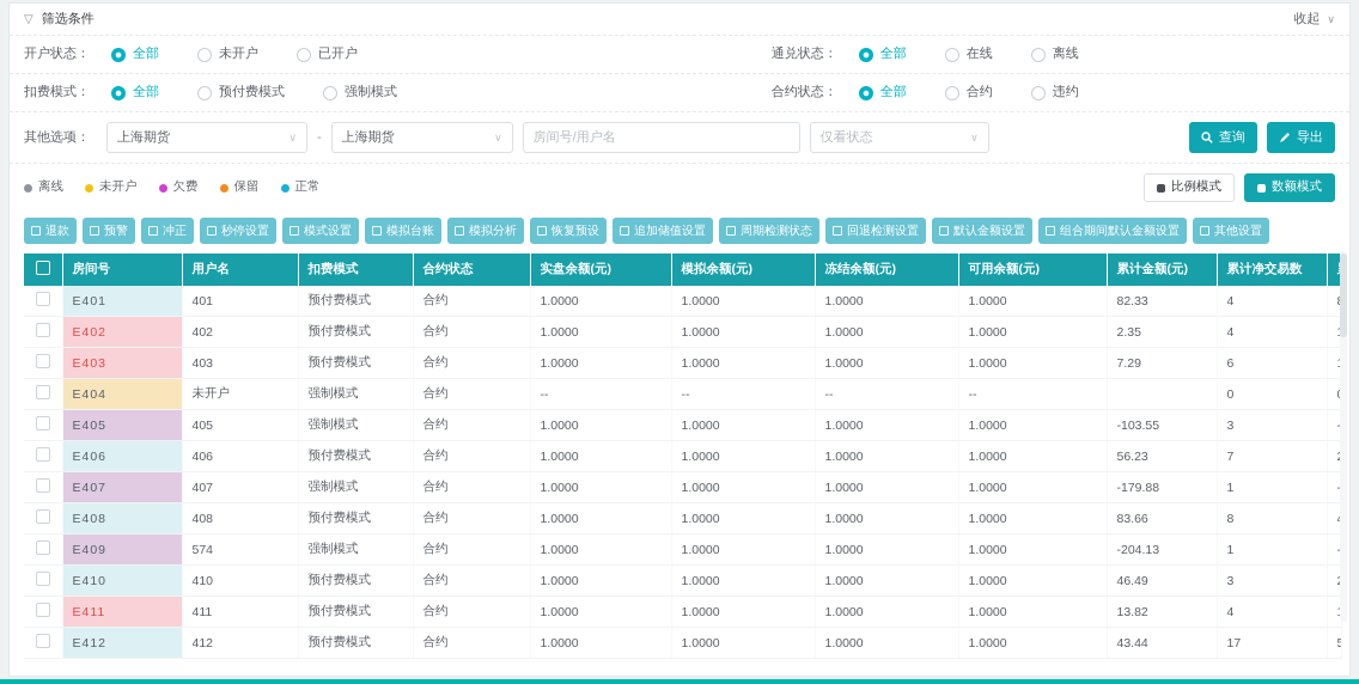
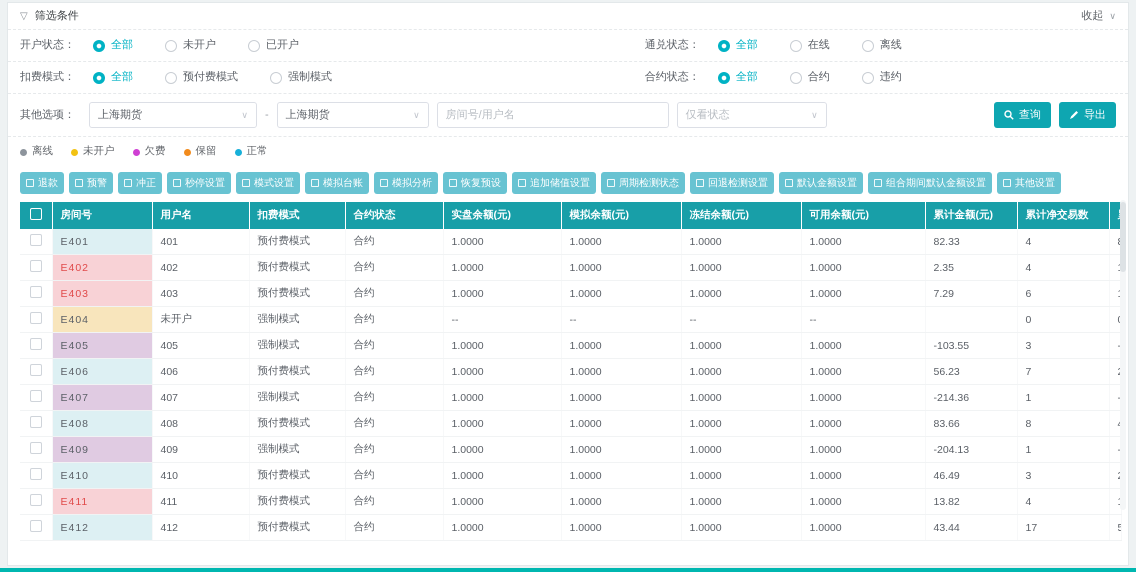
  ▽ 筛选条件
  收起 ∨
  开户状态：
  全部
  未开户
  已开户
  通兑状态：
  全部
  在线
  离线
  扣费模式：
  全部
  预付费模式
  强制模式
  合约状态：
  全部
  合约
  违约
  其他选项：
  上海期货
  ∨
  -
  上海期货
  ∨
  房间号/用户名
  仅看状态
  ∨
  查询
  导出
  离线
  未开户
  欠费
  保留
  正常
- 比例模式
- 数额模式
  退款
  预警
  冲正
  秒停设置
  模式设置
  模拟台账
  模拟分析
  恢复预设
  追加储值设置
  周期检测状态
  回退检测设置
  默认金额设置
  组合期间默认金额设置
  其他设置
  	房间号	用户名	扣费模式	合约状态	实盘余额(元)	模拟余额(元)	冻结余额(元)	可用余额(元)	累计金额(元)	累计净交易数
  	E401	401	预付费模式	合约	1.0000	1.0000	1.0000	1.0000	82.33	4
  	E402	402	预付费模式	合约	1.0000	1.0000	1.0000	1.0000	2.35	4
  	E403	403	预付费模式	合约	1.0000	1.0000	1.0000	1.0000	7.29	6
  	E404	未开户	强制模式	合约	--	--	--	--		0
  	E405	405	强制模式	合约	1.0000	1.0000	1.0000	1.0000	-103.55	3
  	E406	406	预付费模式	合约	1.0000	1.0000	1.0000	1.0000	56.23	7
- 	E407	407	强制模式	合约	1.0000	1.0000	1.0000	1.0000	-179.88	1
+ 	E407	407	强制模式	合约	1.0000	1.0000	1.0000	1.0000	-214.36	1
  	E408	408	预付费模式	合约	1.0000	1.0000	1.0000	1.0000	83.66	8
- 	E409	574	强制模式	合约	1.0000	1.0000	1.0000	1.0000	-204.13	1
+ 	E409	409	强制模式	合约	1.0000	1.0000	1.0000	1.0000	-204.13	1
  	E410	410	预付费模式	合约	1.0000	1.0000	1.0000	1.0000	46.49	3
  	E411	411	预付费模式	合约	1.0000	1.0000	1.0000	1.0000	13.82	4
  	E412	412	预付费模式	合约	1.0000	1.0000	1.0000	1.0000	43.44	17	5
